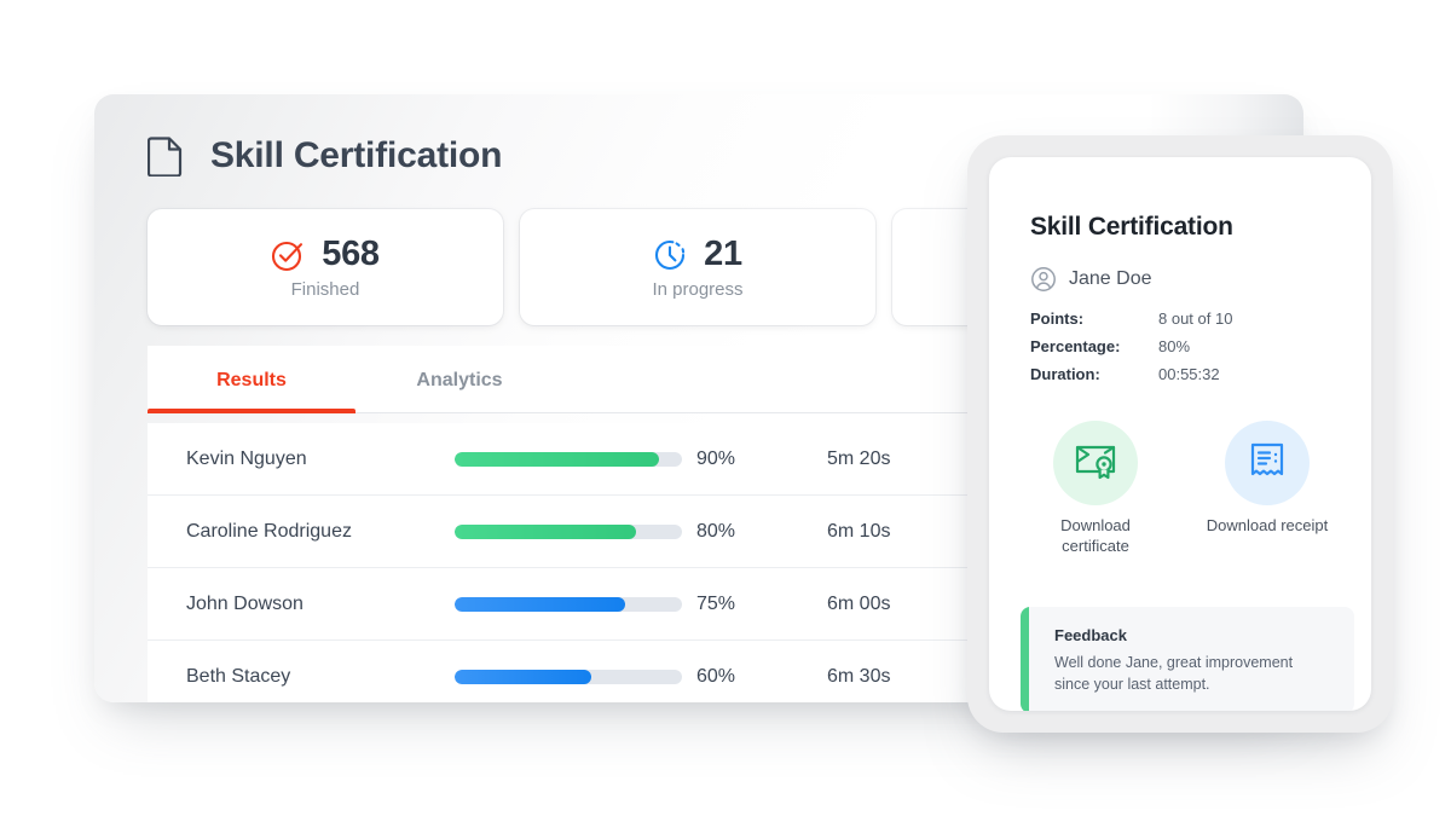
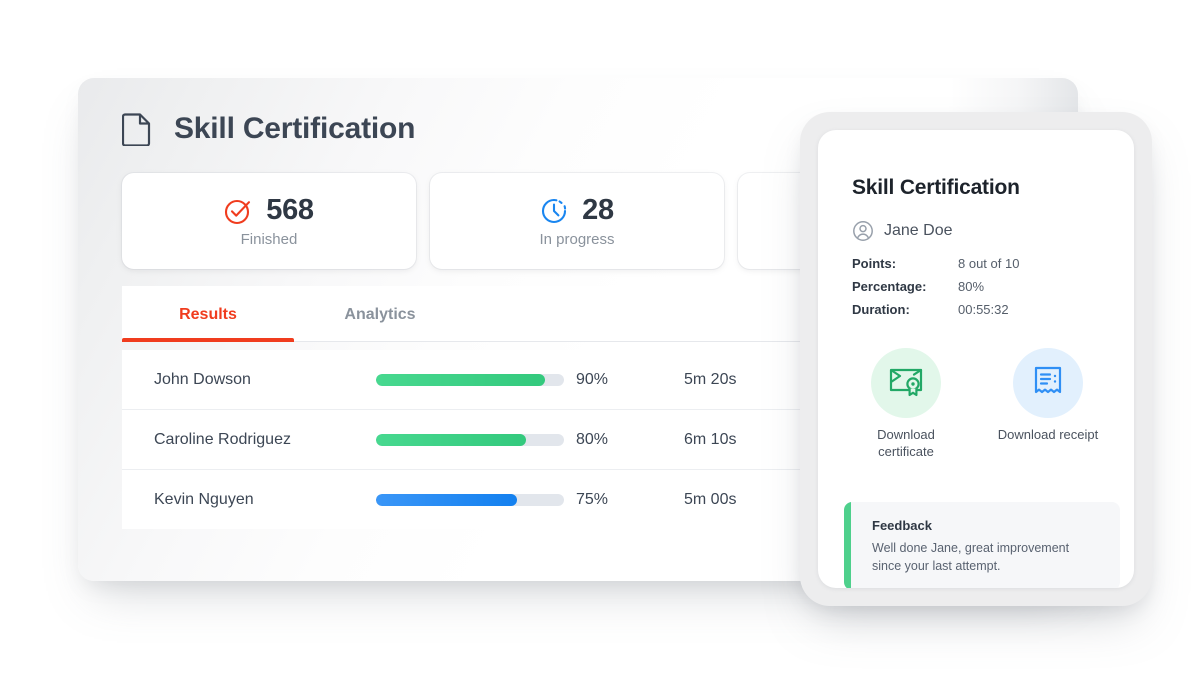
  Skill Certification
  568
  Finished
- 21
+ 28
  In progress
  Results
  Analytics
- Kevin Nguyen
+ John Dowson
  90%
  5m 20s
  Caroline Rodriguez
  80%
  6m 10s
- John Dowson
+ Kevin Nguyen
  75%
- 6m 00s
+ 5m 00s
- Beth Stacey
- 60%
- 6m 30s
  Skill Certification
  Jane Doe
  Points:
  8 out of 10
  Percentage:
  80%
  Duration:
  00:55:32
  Download certificate
  Download receipt
  Feedback
  Well done Jane, great improvement since your last attempt.
